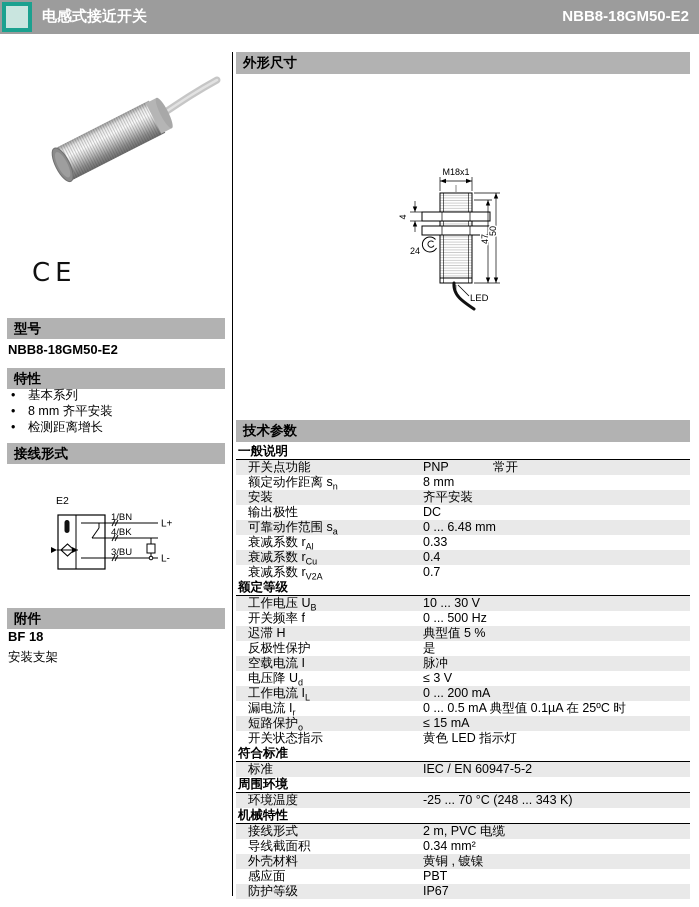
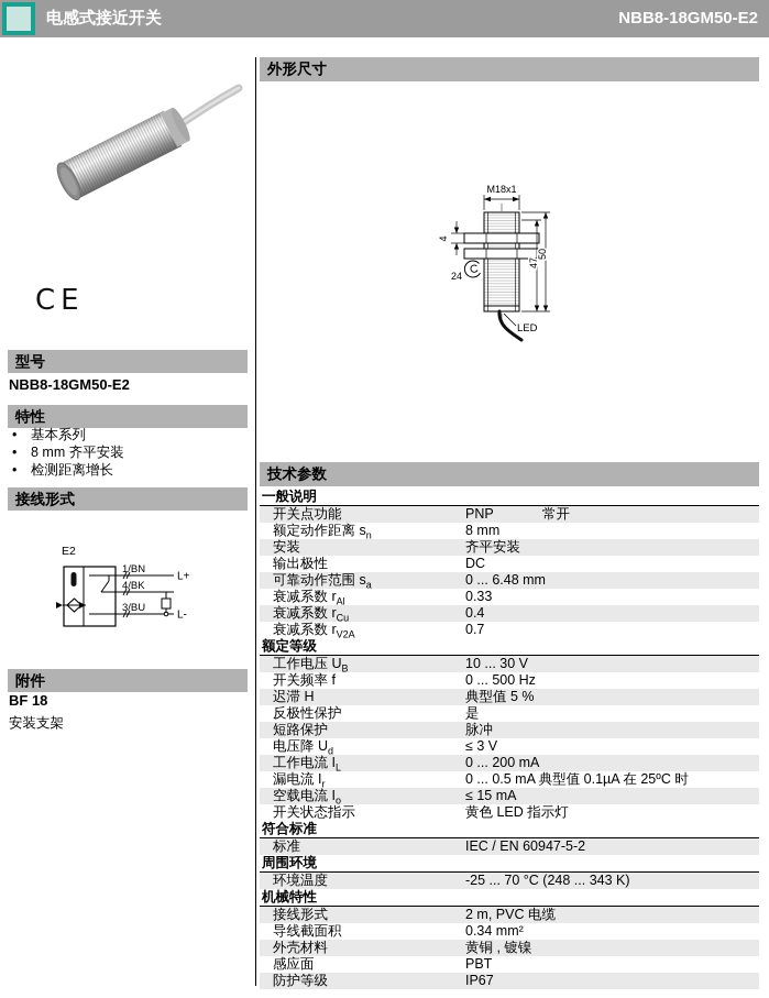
  电感式接近开关
  NBB8-18GM50-E2
  CE
  型号
  NBB8-18GM50-E2
  特性
  •
  基本系列
  •
  8 mm 齐平安装
  •
  检测距离增长
  接线形式
  E2
  1/BN
  4/BK
  3/BU
  L+
  L-
  附件
  BF 18
  安装支架
  外形尺寸
  M18x1
  24
  LED
  技术参数
  一般说明
  开关点功能
  PNP
  常开
  额定动作距离 sn
  8 mm
  安装
  齐平安装
  输出极性
  DC
  可靠动作范围 sa
  0 ... 6.48 mm
  衰减系数 rAl
  0.33
  衰减系数 rCu
  0.4
  衰减系数 rV2A
  0.7
  额定等级
  工作电压 UB
  10 ... 30 V
  开关频率 f
  0 ... 500 Hz
  迟滞 H
  典型值 5 %
  反极性保护
  是
- 空载电流 I
+ 短路保护
  脉冲
  电压降 Ud
  ≤ 3 V
  工作电流 IL
  0 ... 200 mA
  漏电流 Ir
  0 ... 0.5 mA 典型值 0.1µA 在 25ºC 时
- 短路保护o
+ 空载电流 Io
  ≤ 15 mA
  开关状态指示
  黄色 LED 指示灯
  符合标准
  标准
  IEC / EN 60947-5-2
  周围环境
  环境温度
  -25 ... 70 °C (248 ... 343 K)
  机械特性
  接线形式
  2 m, PVC 电缆
  导线截面积
  0.34 mm²
  外壳材料
  黄铜 , 镀镍
  感应面
  PBT
  防护等级
  IP67
